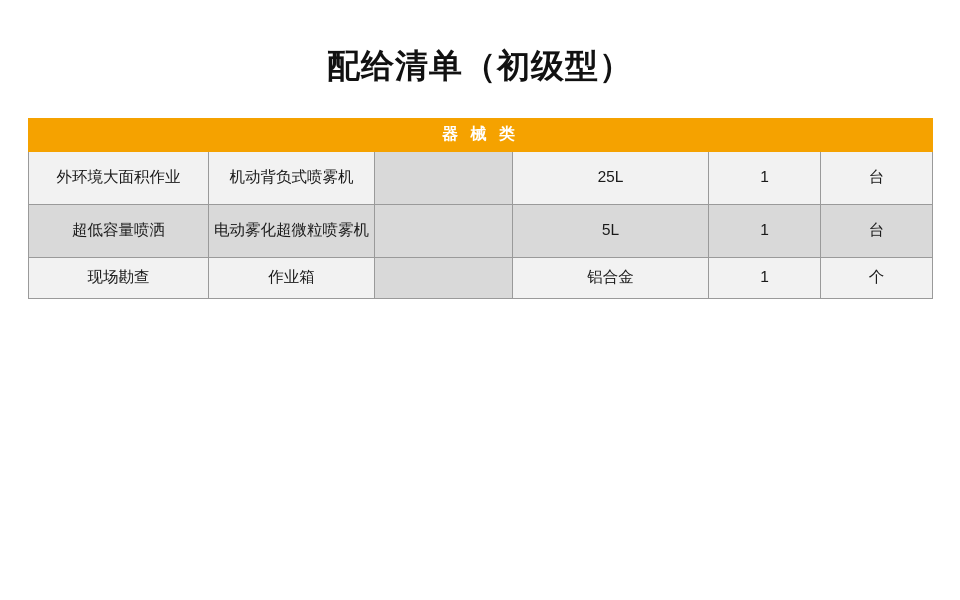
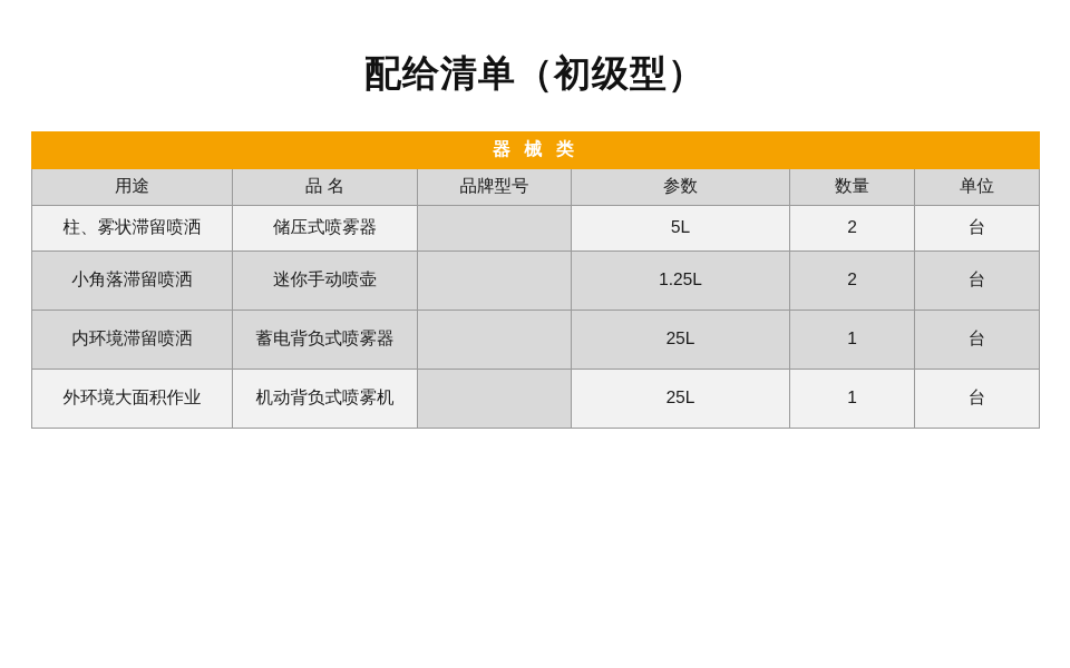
  配给清单（初级型）
  器 械 类
+ 用途	品 名	品牌型号	参数	数量	单位
+ 柱、雾状滞留喷洒	储压式喷雾器		5L	2	台
+ 小角落滞留喷洒	迷你手动喷壶		1.25L	2	台
+ 内环境滞留喷洒	蓄电背负式喷雾器		25L	1	台
  外环境大面积作业	机动背负式喷雾机		25L	1	台
- 超低容量喷洒	电动雾化超微粒喷雾机		5L	1	台
- 现场勘查	作业箱		铝合金	1	个
